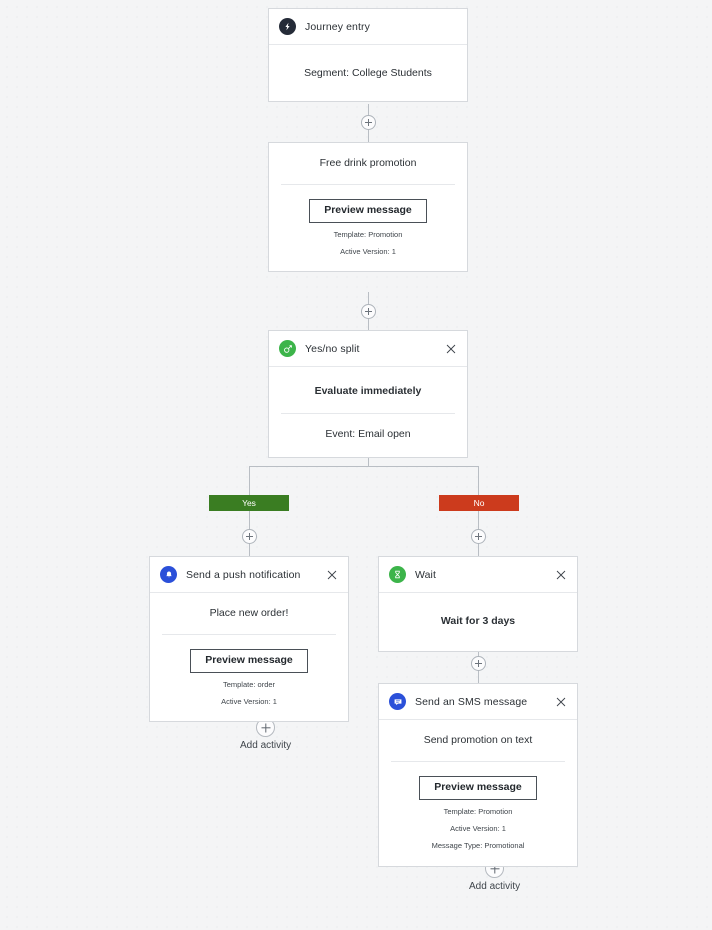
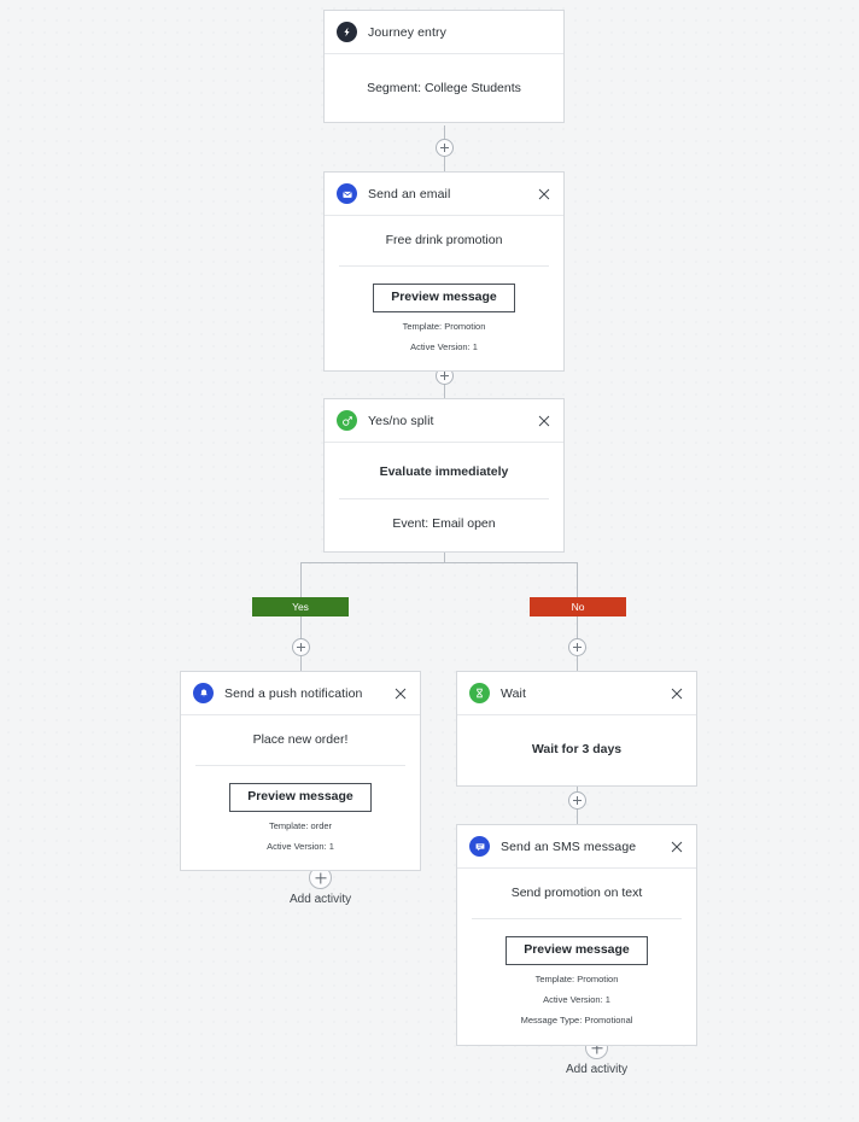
  Journey entry
  Segment: College Students
+ Send an email
  Free drink promotion
  Preview message
  Template: Promotion
  Active Version: 1
  Yes/no split
  Evaluate immediately
  Event: Email open
  Yes
  No
  Send a push notification
  Place new order!
  Preview message
  Template: order
  Active Version: 1
  Wait
  Wait for 3 days
  Send an SMS message
  Send promotion on text
  Preview message
  Template: Promotion
  Active Version: 1
  Message Type: Promotional
  Add activity
  Add activity
